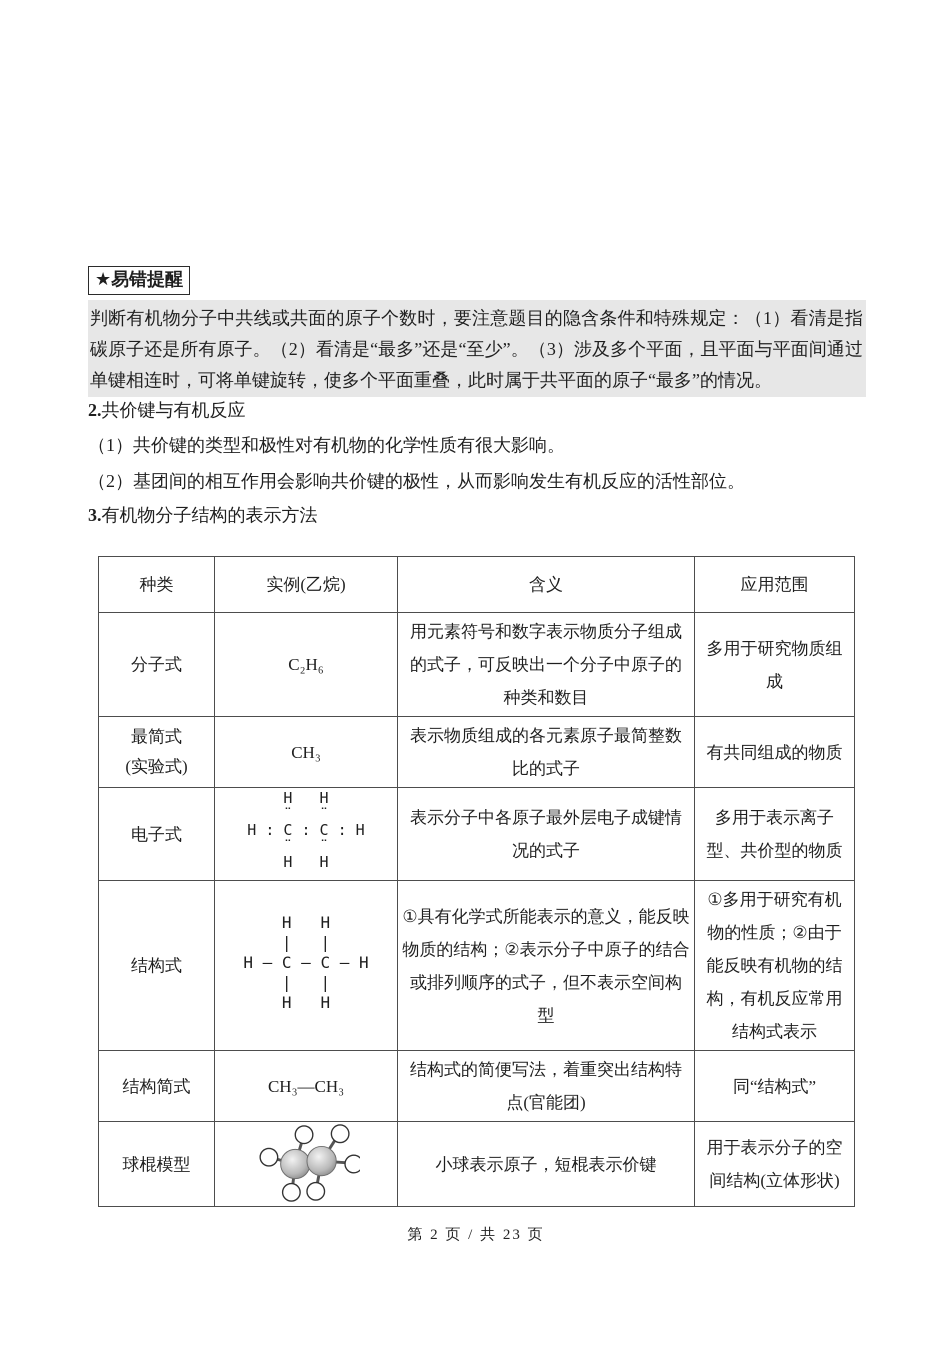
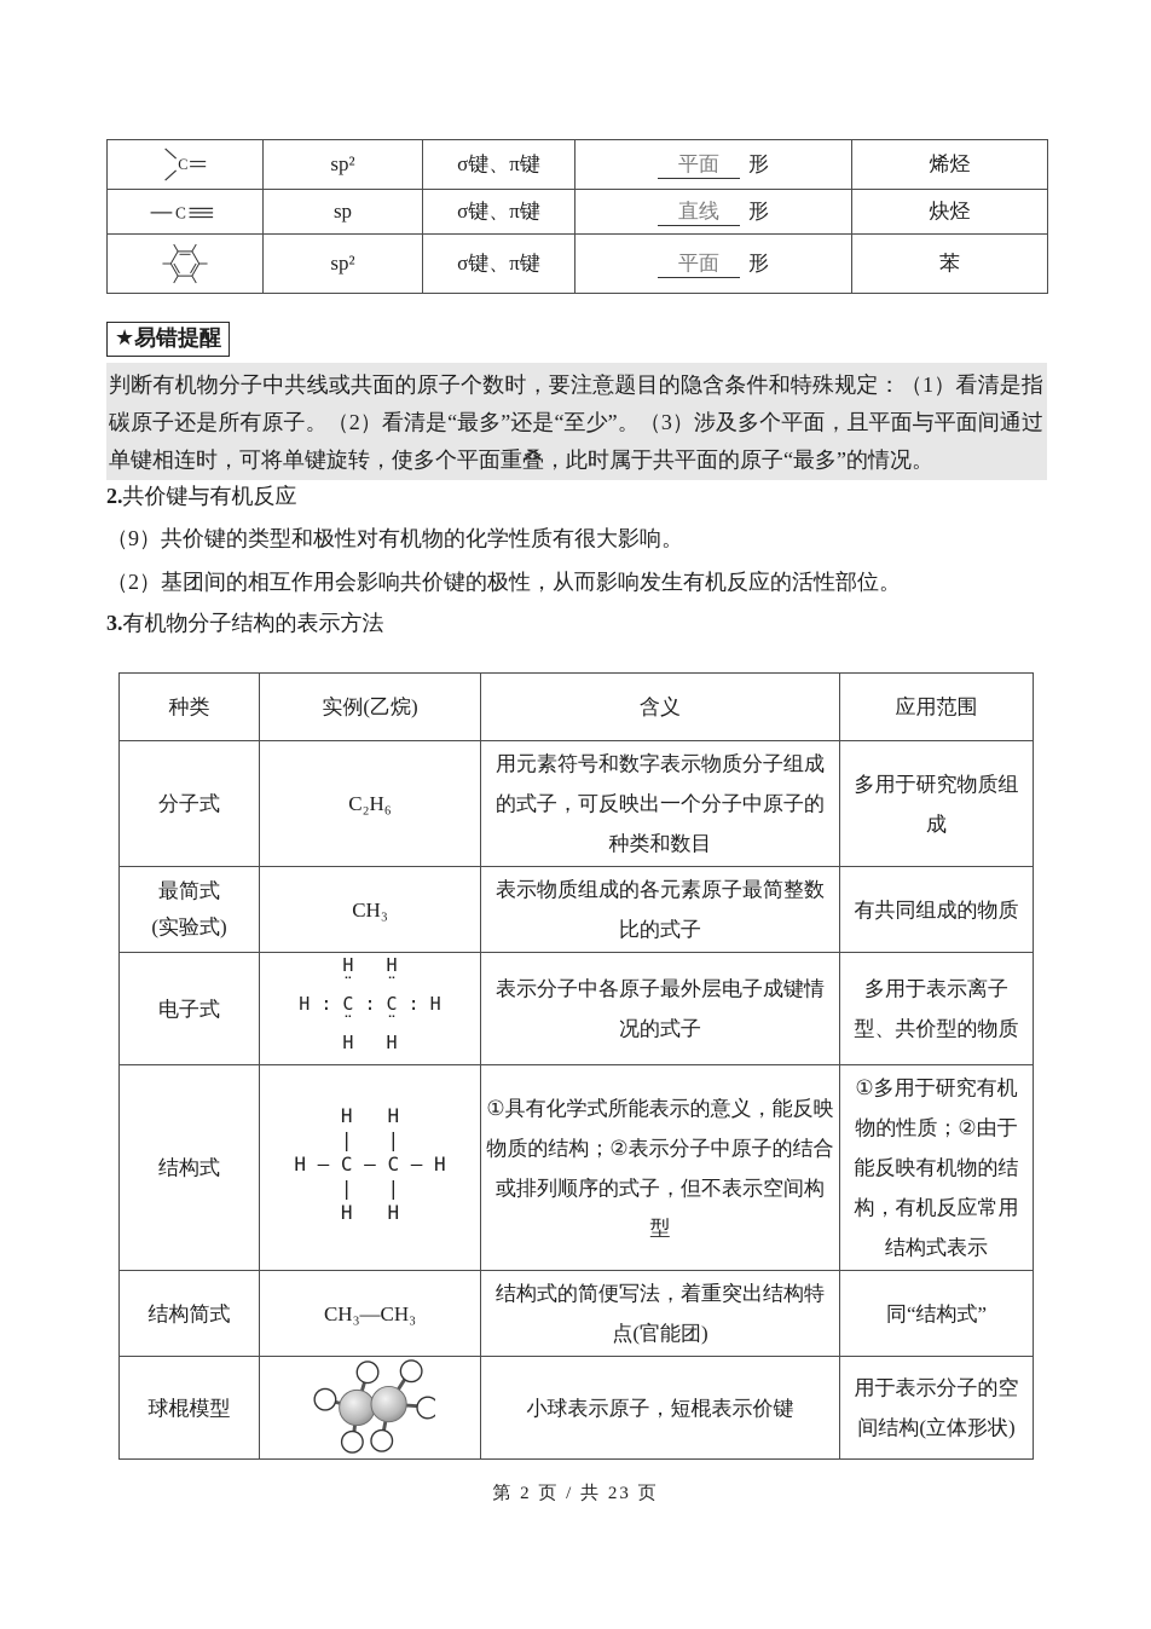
+ C	sp²	σ键、π键	平面 形	烯烃
+ C	sp	σ键、π键	直线 形	炔烃
+ 	sp²	σ键、π键	平面 形	苯
  ★易错提醒
  判断有机物分子中共线或共面的原子个数时，要注意题目的隐含条件和特殊规定：（1）看清是指碳原子还是所有原子。（2）看清是“最多”还是“至少”。（3）涉及多个平面，且平面与平面间通过单键相连时，可将单键旋转，使多个平面重叠，此时属于共平面的原子“最多”的情况。
  2.共价键与有机反应
- （1）共价键的类型和极性对有机物的化学性质有很大影响。
+ （9）共价键的类型和极性对有机物的化学性质有很大影响。
  （2）基团间的相互作用会影响共价键的极性，从而影响发生有机反应的活性部位。
  3.有机物分子结构的表示方法
  种类	实例(乙烷)	含义	应用范围
  分子式	C₂H₆	用元素符号和数字表示物质分子组成的式子，可反映出一个分子中原子的种类和数目	多用于研究物质组成
  最简式(实验式)	CH₃	表示物质组成的各元素原子最简整数比的式子	有共同组成的物质
  电子式	H H ¨ ¨H : C : C : H ¨ ¨ H H	表示分子中各原子最外层电子成键情况的式子	多用于表示离子型、共价型的物质
  结构式	H H | |H — C — C — H | | H H	①具有化学式所能表示的意义，能反映物质的结构；②表示分子中原子的结合或排列顺序的式子，但不表示空间构型	①多用于研究有机物的性质；②由于能反映有机物的结构，有机反应常用结构式表示
  结构简式	CH₃—CH₃	结构式的简便写法，着重突出结构特点(官能团)	同“结构式”
  球棍模型		小球表示原子，短棍表示价键	用于表示分子的空间结构(立体形状)
  第 2 页 / 共 23 页
